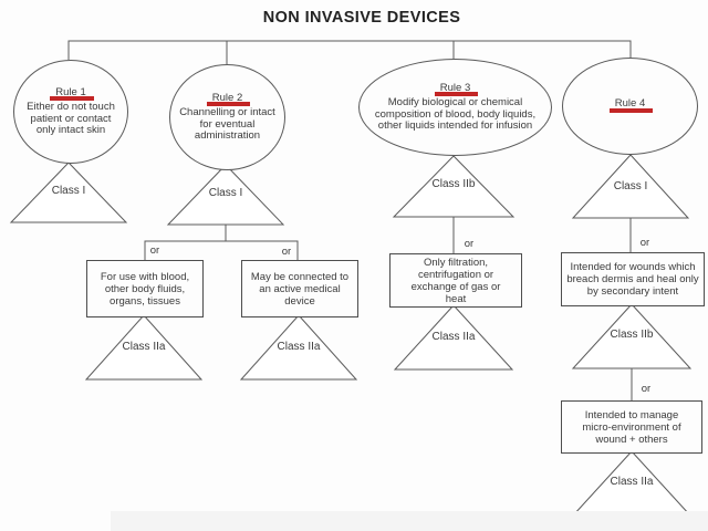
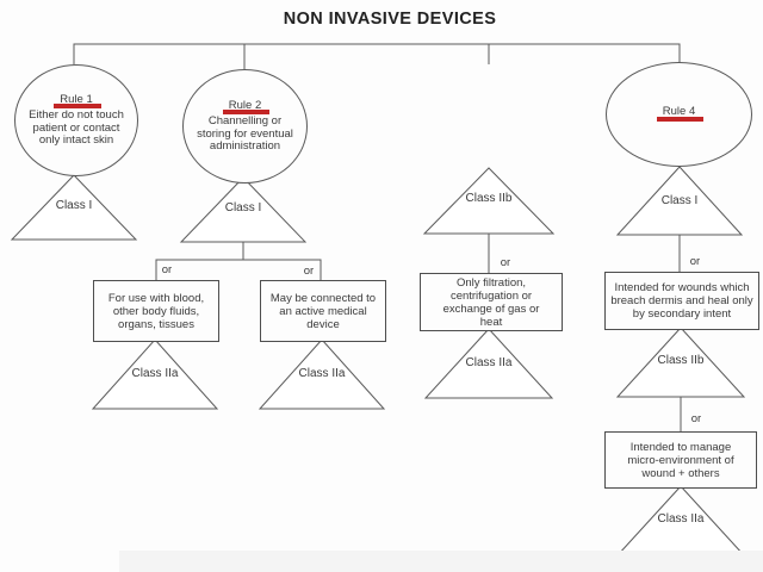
  NON INVASIVE DEVICES
  Rule 1
  Either do not touch patient or contact only intact skin
  Rule 2
- Channelling or intact for eventual administration
+ Channelling or storing for eventual administration
- Rule 3
- Modify biological or chemical composition of blood, body liquids, other liquids intended for infusion
  Rule 4
  Class I
  Class I
  Class IIb
  Class I
  Class IIa
  Class IIa
  Class IIa
  Class IIb
  Class IIa
  or
  or
  or
  or
  or
  For use with blood, other body fluids, organs, tissues
  May be connected to an active medical device
  Only filtration, centrifugation or exchange of gas or heat
  Intended for wounds which breach dermis and heal only by secondary intent
  Intended to manage micro-environment of wound + others
